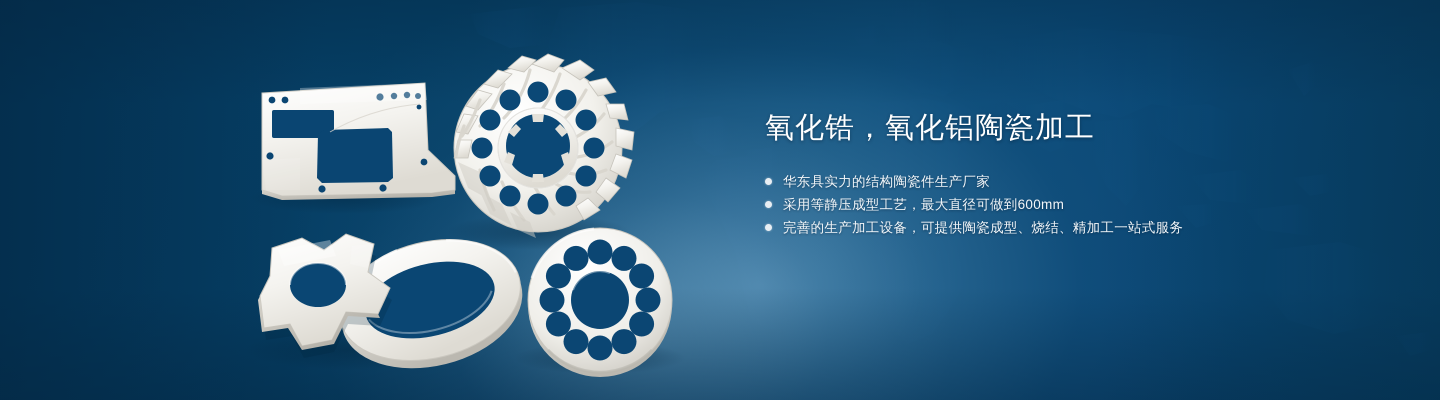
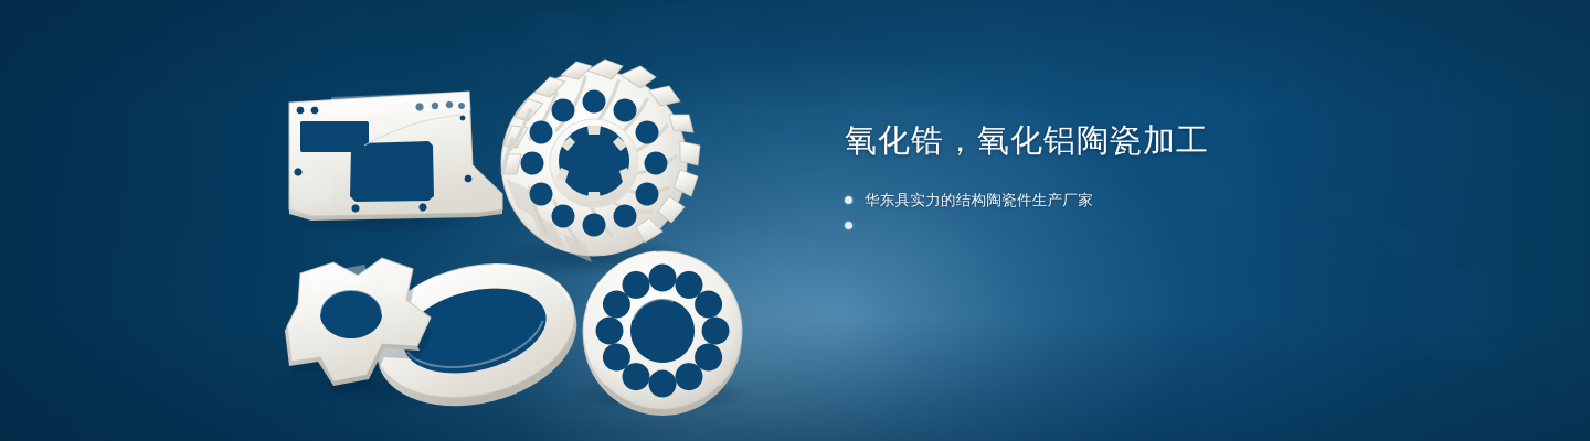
  氧化锆，氧化铝陶瓷加工
  华东具实力的结构陶瓷件生产厂家
- 采用等静压成型工艺，最大直径可做到600mm
- 完善的生产加工设备，可提供陶瓷成型、烧结、精加工一站式服务
